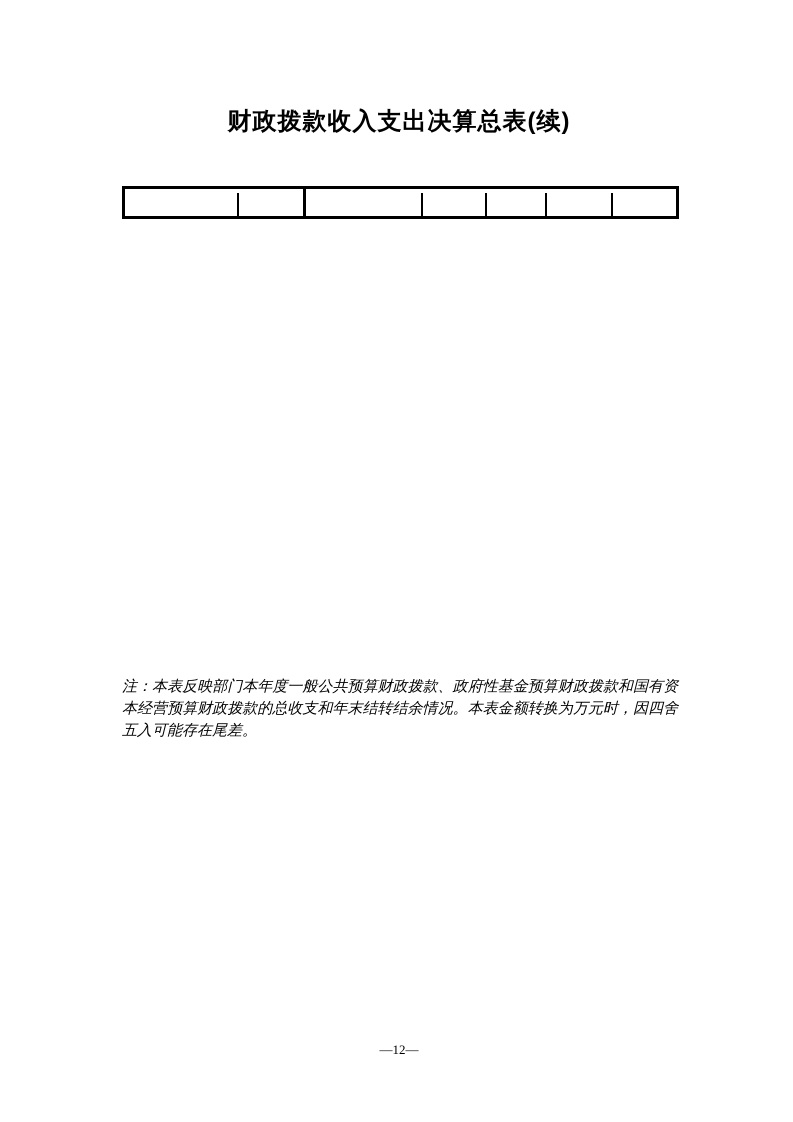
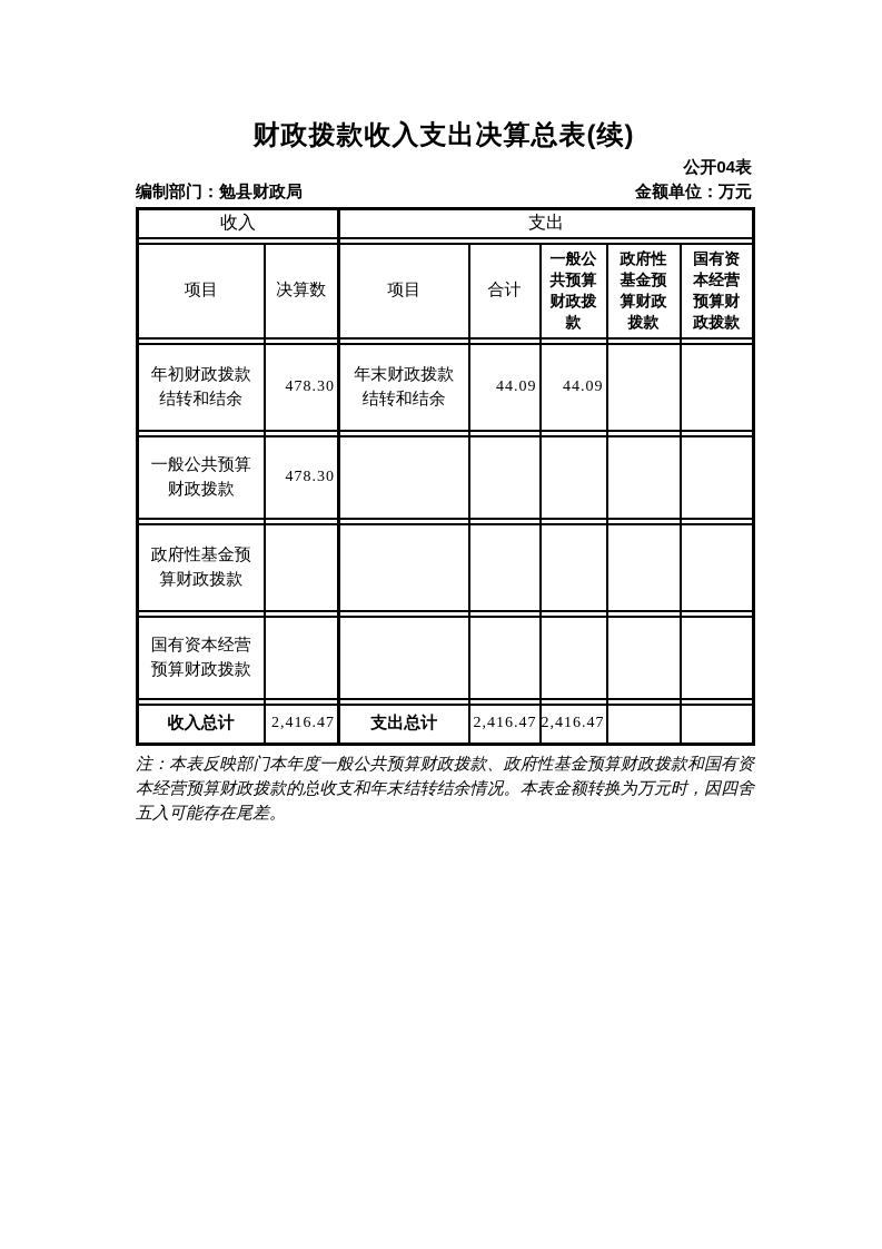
  财政拨款收入支出决算总表(续)
+ 公开04表
+ 编制部门：勉县财政局
+ 金额单位：万元
+ 收入	支出
+ 项目	决算数	项目	合计	一般公 共预算 财政拨 款	政府性 基金预 算财政 拨款	国有资 本经营 预算财 政拨款
+ 年初财政拨款 结转和结余	478.30	年末财政拨款 结转和结余	44.09	44.09
+ 一般公共预算 财政拨款	478.30
+ 政府性基金预 算财政拨款
+ 国有资本经营 预算财政拨款
+ 收入总计	2,416.47	支出总计	2,416.47	2,416.47
  注：本表反映部门本年度一般公共预算财政拨款、政府性基金预算财政拨款和国有资本经营预算财政拨款的总收支和年末结转结余情况。本表金额转换为万元时，因四舍五入可能存在尾差。
- —12—
